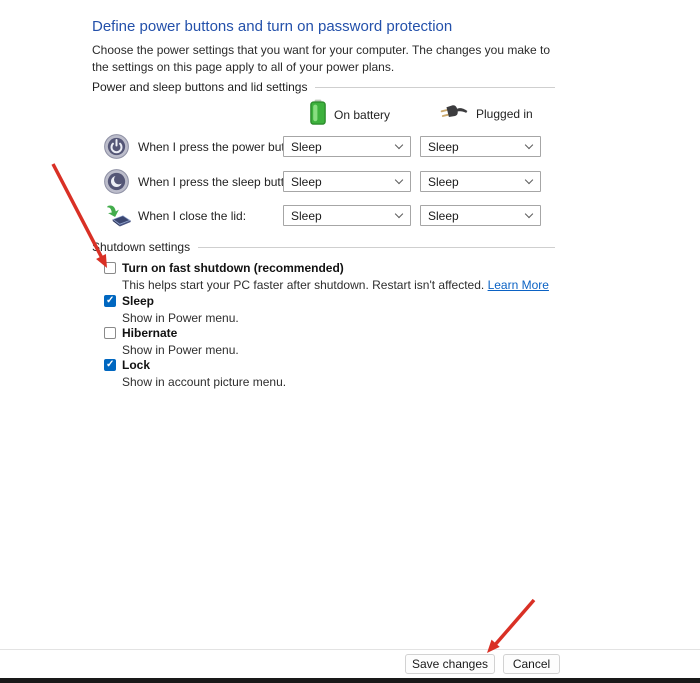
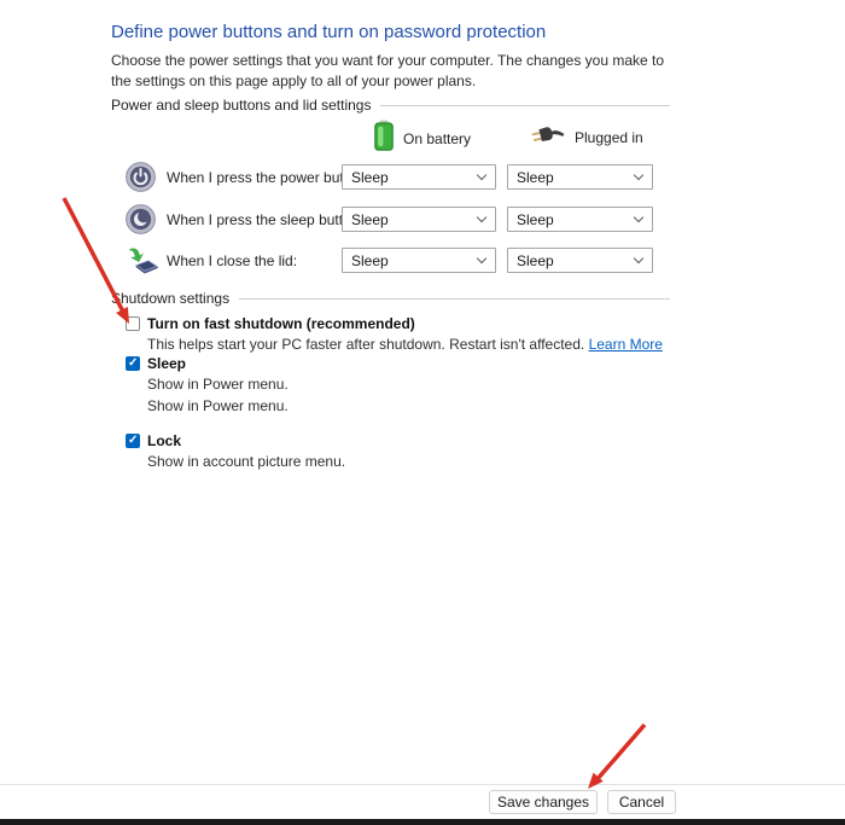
  Define power buttons and turn on password protection
  Choose the power settings that you want for your computer. The changes you make to the settings on this page apply to all of your power plans.
  Power and sleep buttons and lid settings
  On battery
  Plugged in
  When I press the power bu
  Sleep
  Sleep
  When I press the sleep but
  Sleep
  Sleep
  When I close the lid:
  Sleep
  Sleep
  hutdown settings
  Turn on fast shutdown (recommended)
  This helps start your PC faster after shutdown. Restart isn't affected. Learn More
  Sleep
  Show in Power menu.
- Hibernate
  Show in Power menu.
  Lock
  Show in account picture menu.
  Save changes
  Cancel
